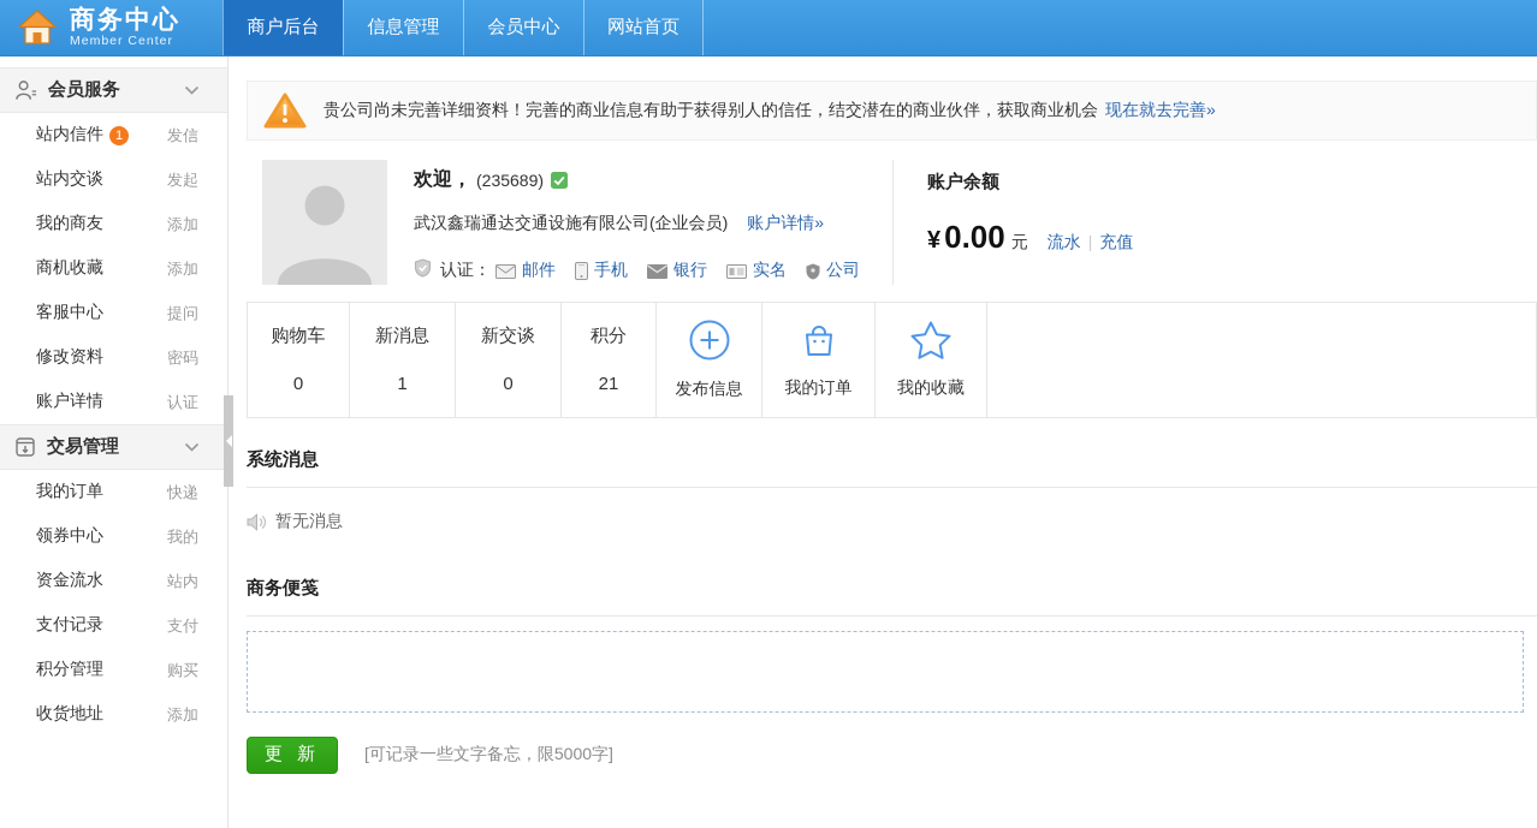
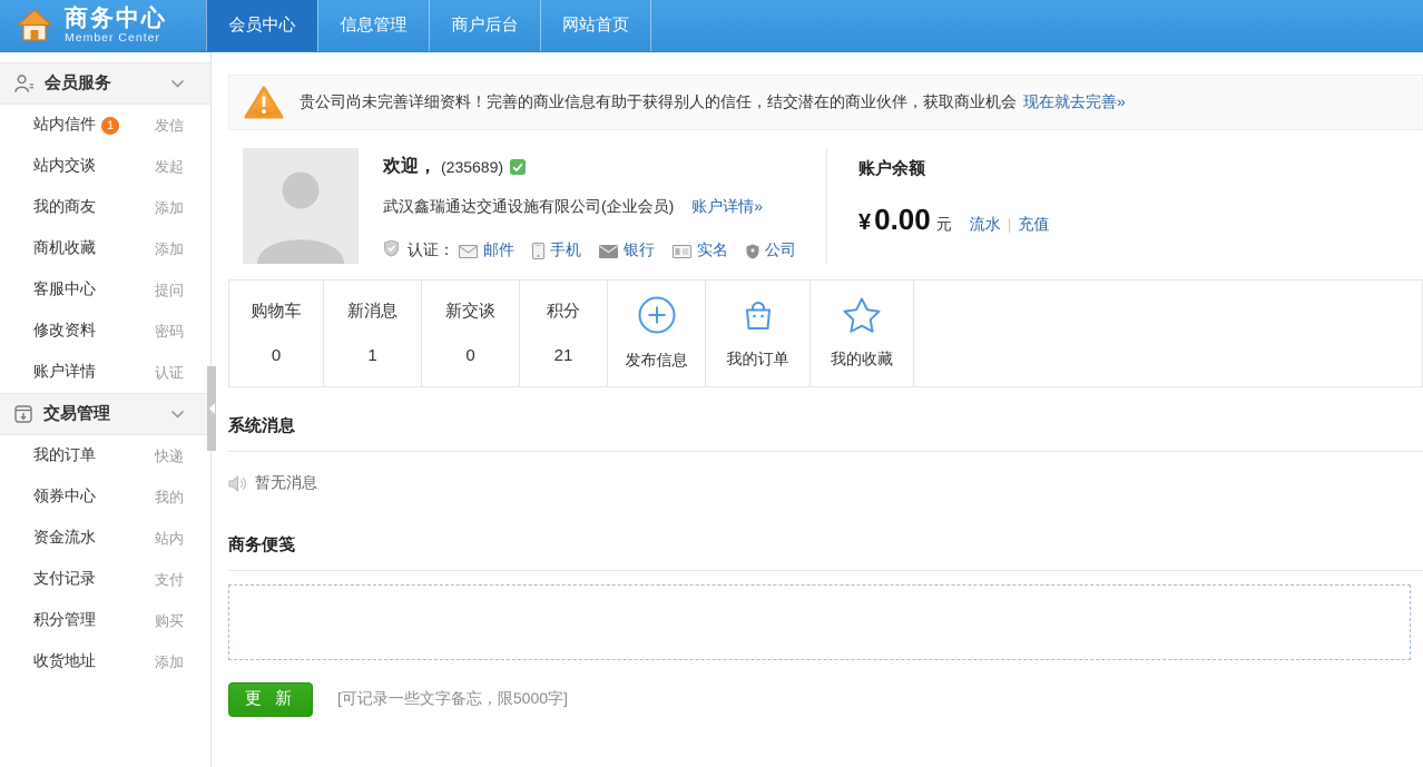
  商务中心
  Member Center
- 商户后台
+ 会员中心
  信息管理
- 会员中心
+ 商户后台
  网站首页
  会员服务
  站内信件
  1
  发信
  站内交谈
  发起
  我的商友
  添加
  商机收藏
  添加
  客服中心
  提问
  修改资料
  密码
  账户详情
  认证
  交易管理
  我的订单
  快递
  领券中心
  我的
  资金流水
  站内
  支付记录
  支付
  积分管理
  购买
  收货地址
  添加
  贵公司尚未完善详细资料！完善的商业信息有助于获得别人的信任，结交潜在的商业伙伴，获取商业机会
  现在就去完善»
  欢迎，
  (235689)
  武汉鑫瑞通达交通设施有限公司(企业会员) 账户详情»
  认证：
  邮件
  手机
  银行
  实名
  公司
  账户余额
  ¥
  0.00
  元
  流水 | 充值
  购物车
  0
  新消息
  1
  新交谈
  0
  积分
  21
  发布信息
  我的订单
  我的收藏
  系统消息
  暂无消息
  商务便笺
  更 新
  [可记录一些文字备忘，限5000字]
